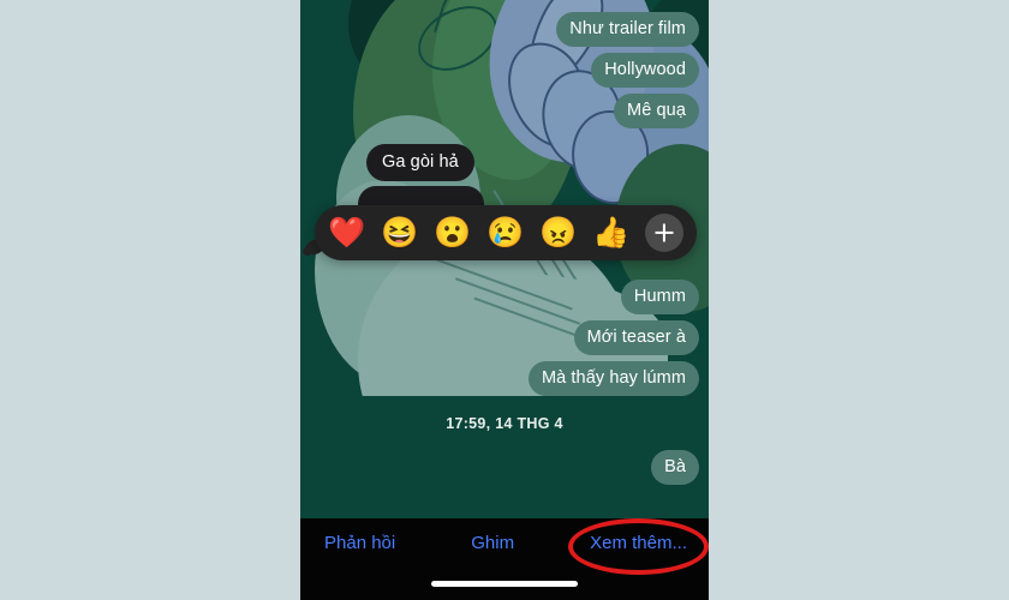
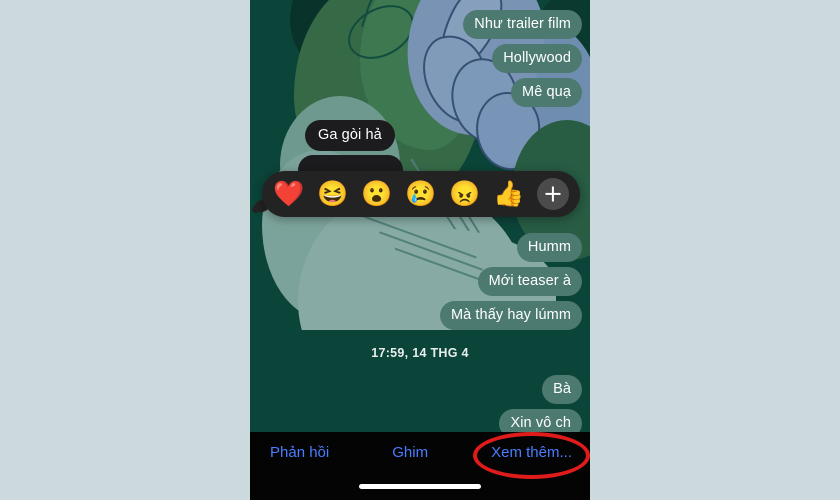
  Như trailer film
  Hollywood
  Mê quạ
  Ga gòi hả
  Humm
  Mới teaser à
  Mà thấy hay lúmm
  Bà
+ Xin vô ch
  17:59, 14 THG 4
  ❤️
  😆
  😮
  😢
  😠
  👍
  Phản hồi
  Ghim
  Xem thêm...
